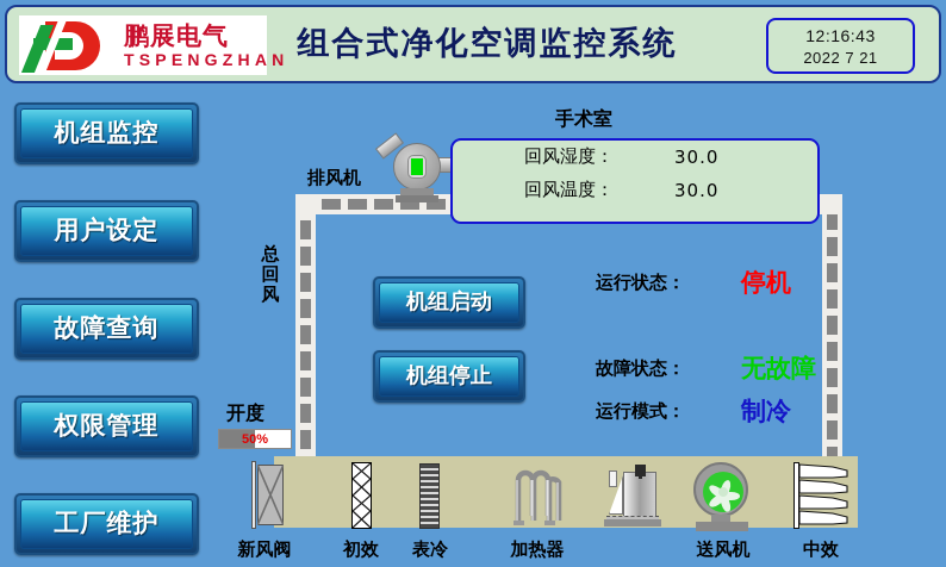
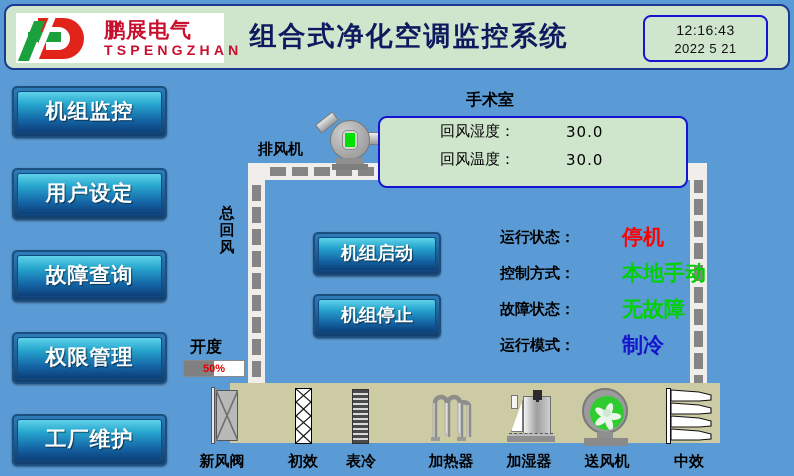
  鹏展电气
  TSPENGZHAN
  组合式净化空调监控系统
  12:16:43
- 2022 7 21
+ 2022 5 21
  机组监控
  用户设定
  故障查询
  权限管理
  工厂维护
  排风机
  总
  回
  风
  手术室
  回风湿度：
  30.0
  回风温度：
  30.0
  机组启动
  机组停止
  运行状态：
  停机
+ 控制方式：
+ 本地手动
  故障状态：
  无故障
  运行模式：
  制冷
  开度
  50%
  新风阀
  初效
  表冷
  加热器
+ 加湿器
  送风机
  中效
